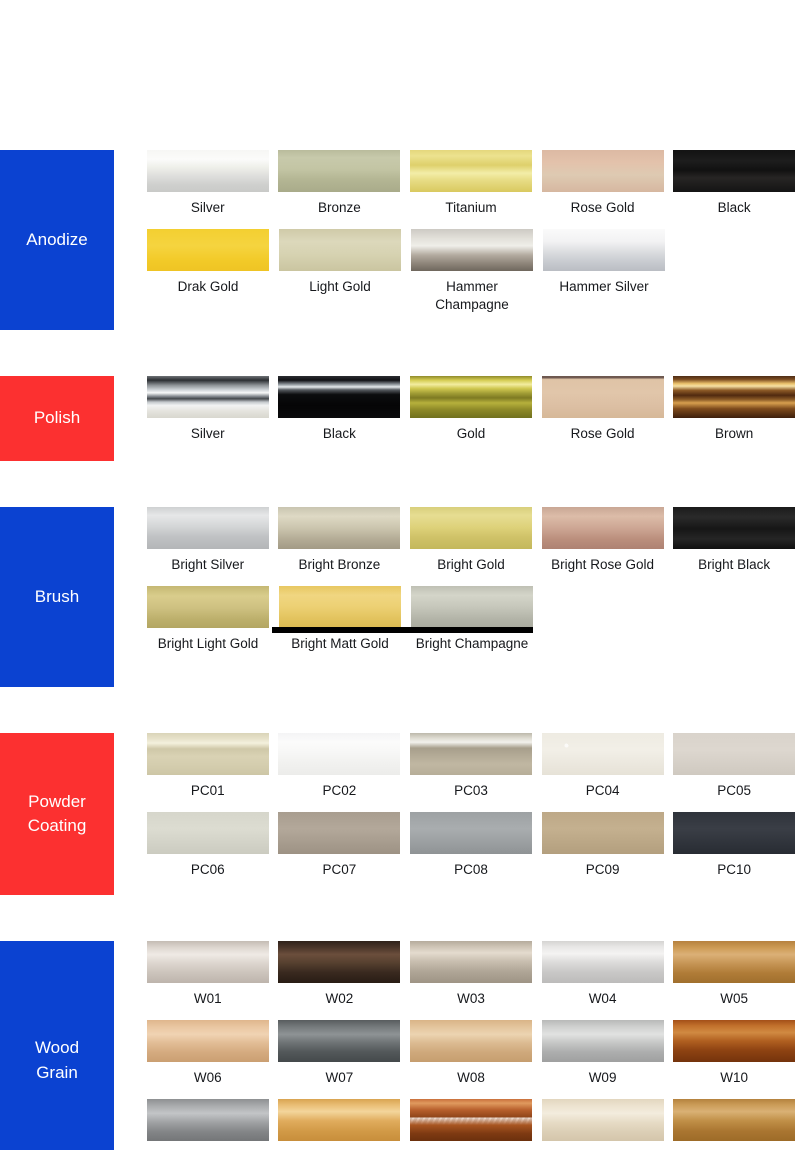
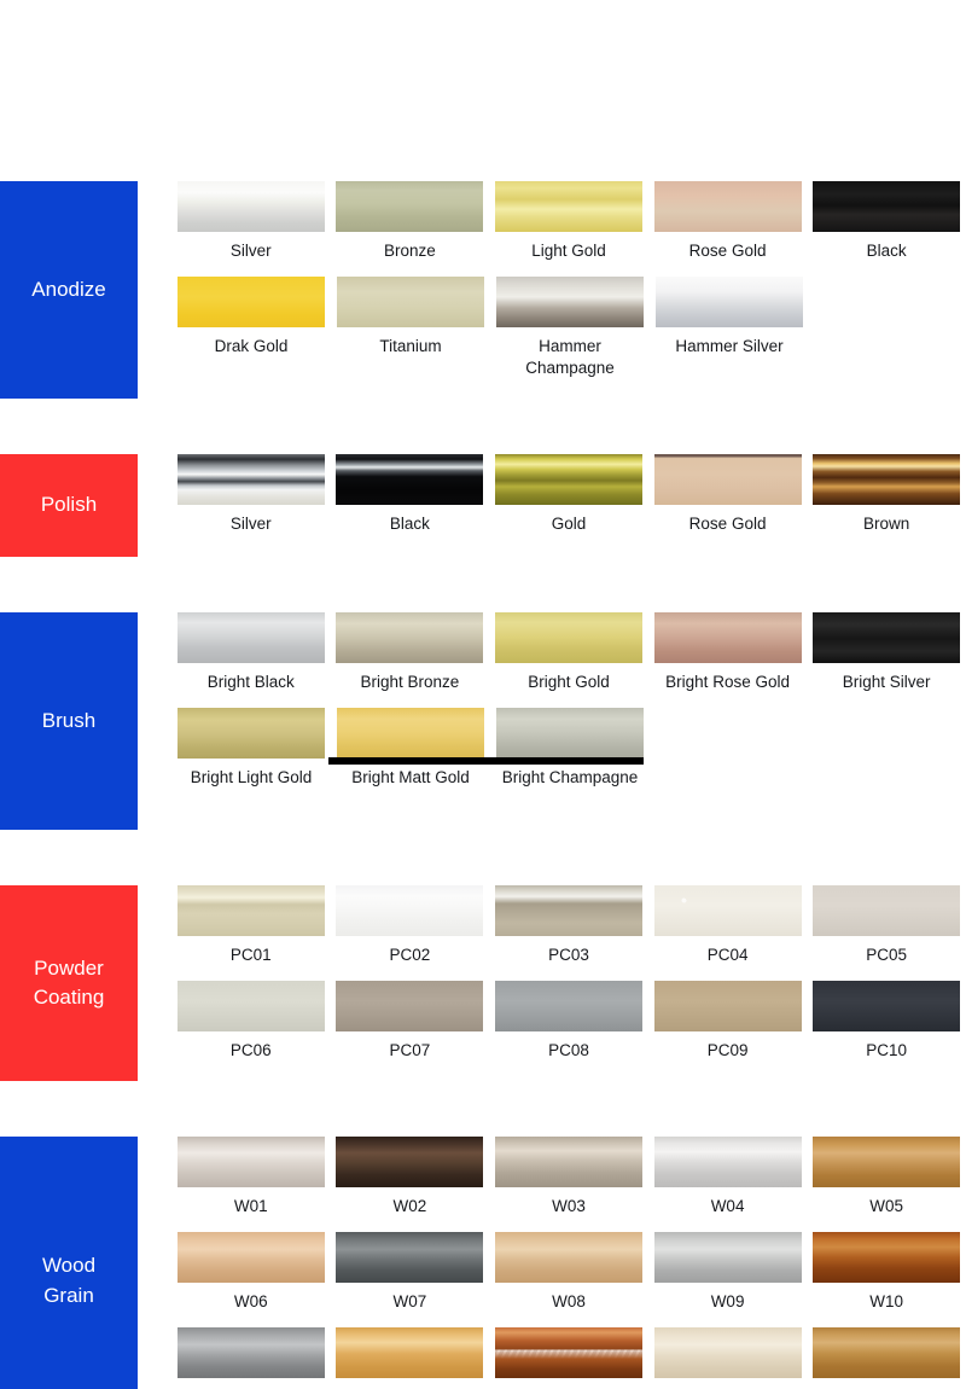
  Anodize
  Silver
  Bronze
- Titanium
+ Light Gold
  Rose Gold
  Black
  Drak Gold
- Light Gold
+ Titanium
  Hammer Champagne
  Hammer Silver
  Polish
  Silver
  Black
  Gold
  Rose Gold
  Brown
  Brush
- Bright Silver
+ Bright Black
  Bright Bronze
  Bright Gold
  Bright Rose Gold
- Bright Black
+ Bright Silver
  Bright Light Gold
  Bright Matt Gold
  Bright Champagne
  Powder
  Coating
  PC01
  PC02
  PC03
  PC04
  PC05
  PC06
  PC07
  PC08
  PC09
  PC10
  Wood
  Grain
  W01
  W02
  W03
  W04
  W05
  W06
  W07
  W08
  W09
  W10
